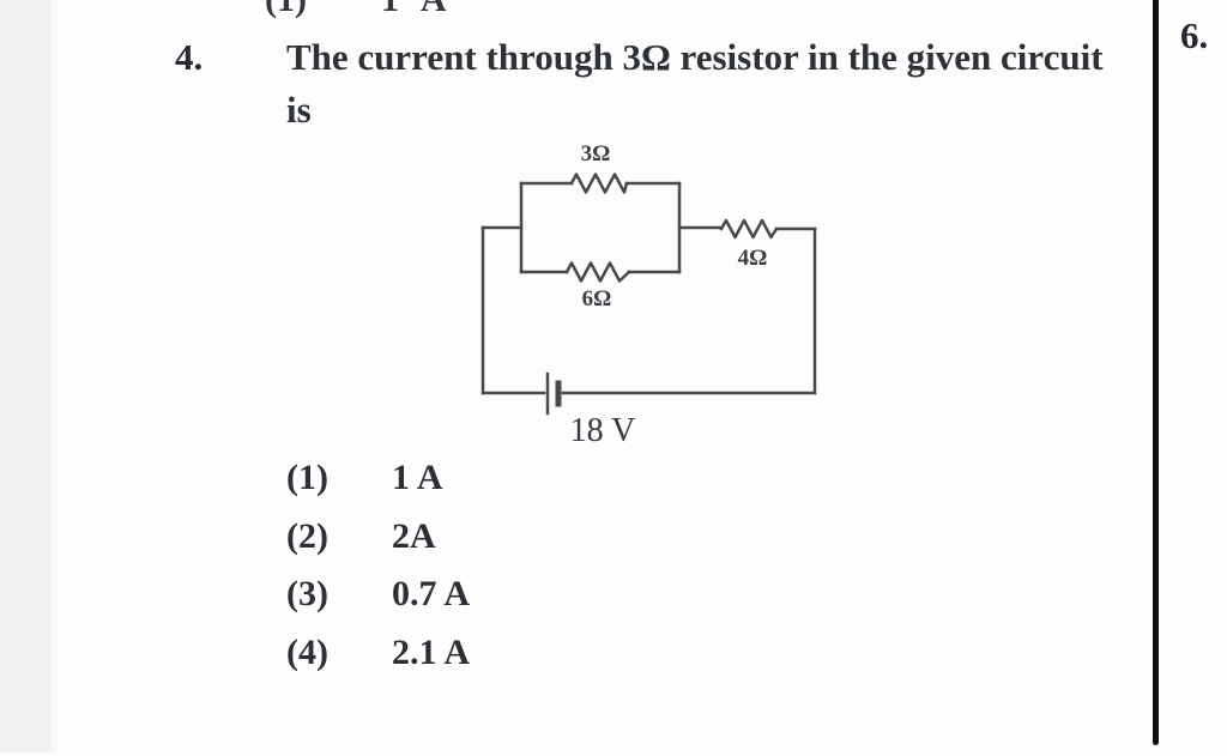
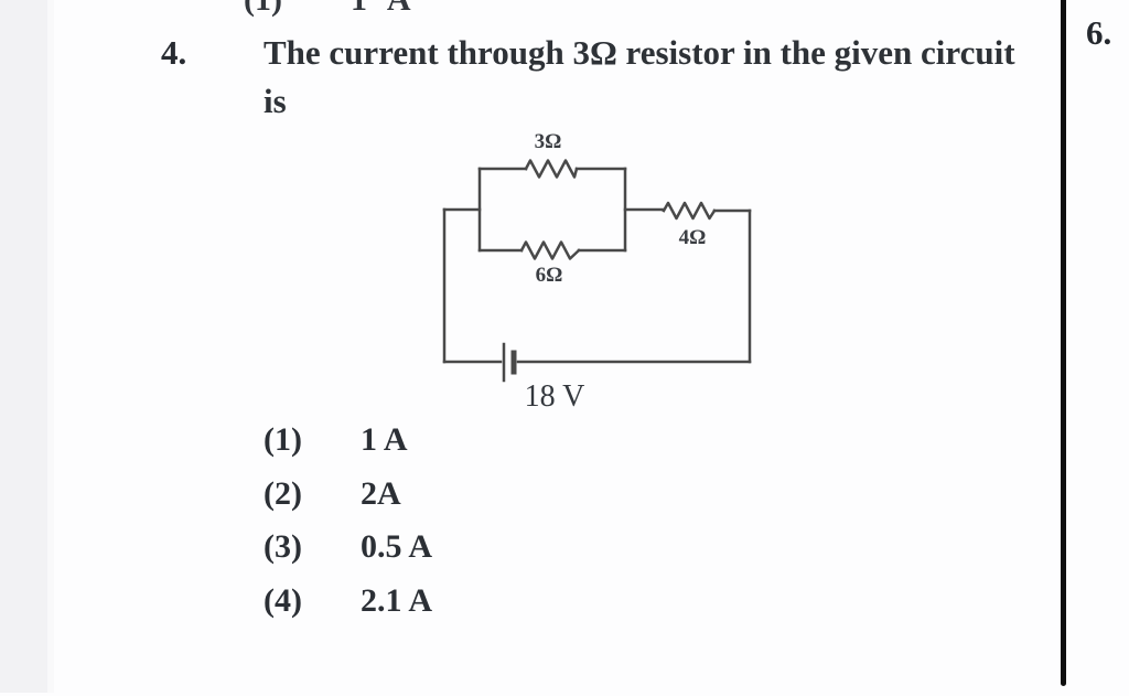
  4.
  The current through 3Ω resistor in the given circuit
  is
  3Ω
  6Ω
  4Ω
  18 V
  (1) 1 A
  (2) 2A
- (3) 0.7 A
+ (3) 0.5 A
  (4) 2.1 A
  6.
